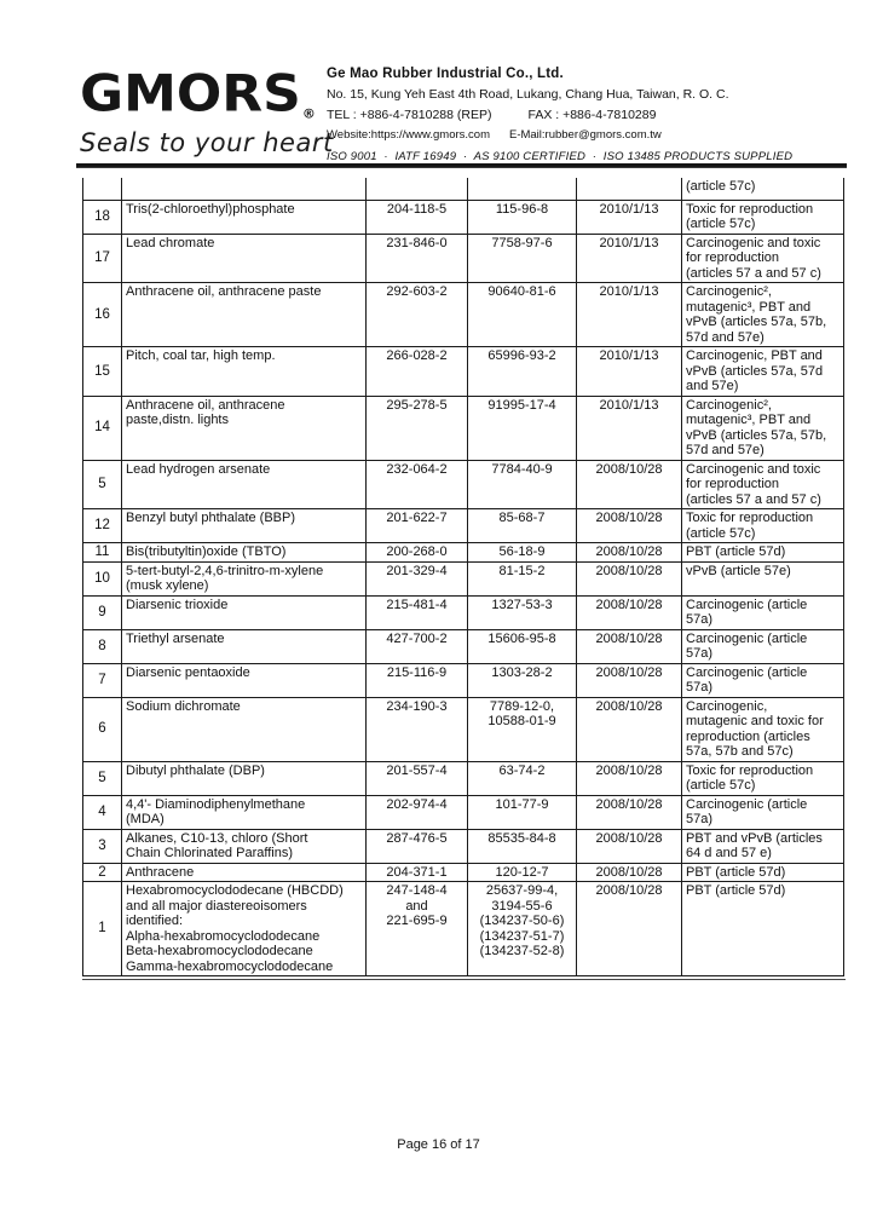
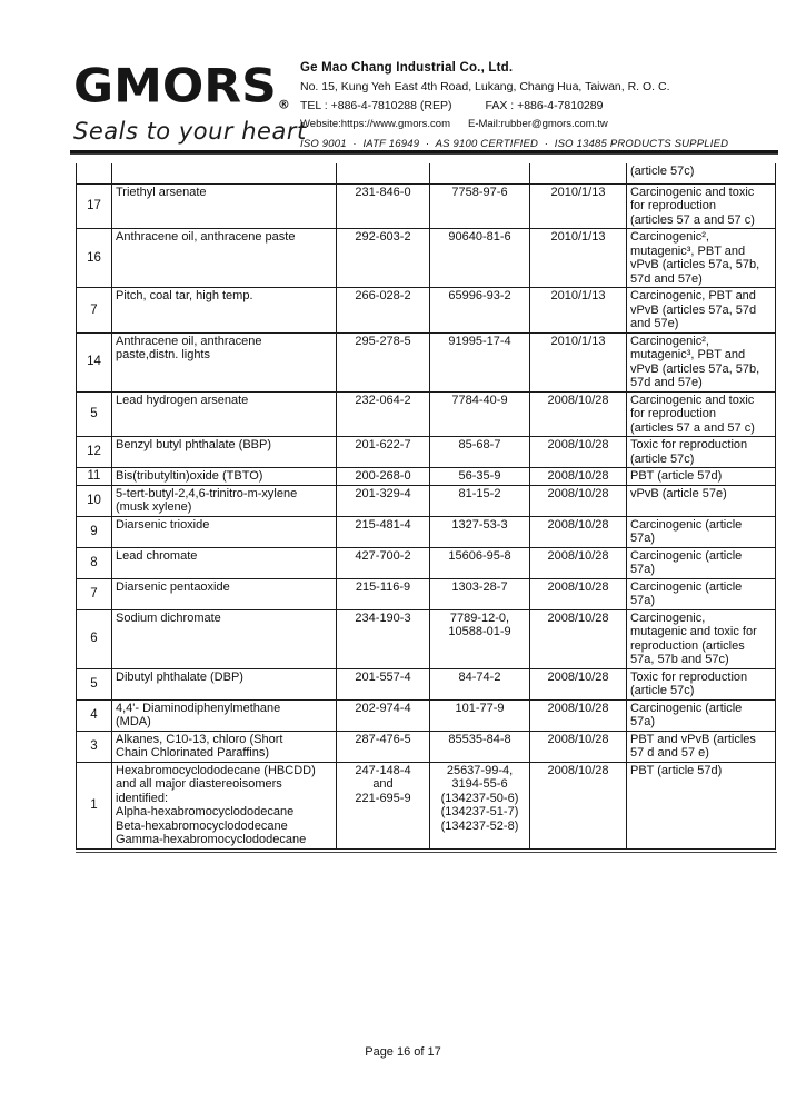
  GMORS®
  Seals to your hear
- Ge Mao Rubber Industrial Co., Ltd.
+ Ge Mao Chang Industrial Co., Ltd.
  No. 15, Kung Yeh East 4th Road, Lukang, Chang Hua, Taiwan, R. O. C.
  TEL : +886-4-7810288 (REP)
  FAX : +886-4-7810289
  Website:https://www.gmors.com
  E-Mail:rubber@gmors.com.tw
  ISO 9001 · IATF 16949 · AS 9100 CERTIFIED · ISO 13485 PRODUCTS SUPPLIED
  					(article 57c)
- 18	Tris(2-chloroethyl)phosphate	204-118-5	115-96-8	2010/1/13	Toxic for reproduction (article 57c)
- 17	Lead chromate	231-846-0	7758-97-6	2010/1/13	Carcinogenic and toxic for reproduction (articles 57 a and 57 c)
+ 17	Triethyl arsenate	231-846-0	7758-97-6	2010/1/13	Carcinogenic and toxic for reproduction (articles 57 a and 57 c)
  16	Anthracene oil, anthracene paste	292-603-2	90640-81-6	2010/1/13	Carcinogenic², mutagenic³, PBT and vPvB (articles 57a, 57b, 57d and 57e)
- 15	Pitch, coal tar, high temp.	266-028-2	65996-93-2	2010/1/13	Carcinogenic, PBT and vPvB (articles 57a, 57d and 57e)
+ 7	Pitch, coal tar, high temp.	266-028-2	65996-93-2	2010/1/13	Carcinogenic, PBT and vPvB (articles 57a, 57d and 57e)
  14	Anthracene oil, anthracene paste,distn. lights	295-278-5	91995-17-4	2010/1/13	Carcinogenic², mutagenic³, PBT and vPvB (articles 57a, 57b, 57d and 57e)
  5	Lead hydrogen arsenate	232-064-2	7784-40-9	2008/10/28	Carcinogenic and toxic for reproduction (articles 57 a and 57 c)
  12	Benzyl butyl phthalate (BBP)	201-622-7	85-68-7	2008/10/28	Toxic for reproduction (article 57c)
- 11	Bis(tributyltin)oxide (TBTO)	200-268-0	56-18-9	2008/10/28	PBT (article 57d)
+ 11	Bis(tributyltin)oxide (TBTO)	200-268-0	56-35-9	2008/10/28	PBT (article 57d)
  10	5-tert-butyl-2,4,6-trinitro-m-xylene (musk xylene)	201-329-4	81-15-2	2008/10/28	vPvB (article 57e)
  9	Diarsenic trioxide	215-481-4	1327-53-3	2008/10/28	Carcinogenic (article 57a)
- 8	Triethyl arsenate	427-700-2	15606-95-8	2008/10/28	Carcinogenic (article 57a)
+ 8	Lead chromate	427-700-2	15606-95-8	2008/10/28	Carcinogenic (article 57a)
- 7	Diarsenic pentaoxide	215-116-9	1303-28-2	2008/10/28	Carcinogenic (article 57a)
+ 7	Diarsenic pentaoxide	215-116-9	1303-28-7	2008/10/28	Carcinogenic (article 57a)
  6	Sodium dichromate	234-190-3	7789-12-0, 10588-01-9	2008/10/28	Carcinogenic, mutagenic and toxic for reproduction (articles 57a, 57b and 57c)
- 5	Dibutyl phthalate (DBP)	201-557-4	63-74-2	2008/10/28	Toxic for reproduction (article 57c)
+ 5	Dibutyl phthalate (DBP)	201-557-4	84-74-2	2008/10/28	Toxic for reproduction (article 57c)
  4	4,4'- Diaminodiphenylmethane (MDA)	202-974-4	101-77-9	2008/10/28	Carcinogenic (article 57a)
- 3	Alkanes, C10-13, chloro (Short Chain Chlorinated Paraffins)	287-476-5	85535-84-8	2008/10/28	PBT and vPvB (articles 64 d and 57 e)
+ 3	Alkanes, C10-13, chloro (Short Chain Chlorinated Paraffins)	287-476-5	85535-84-8	2008/10/28	PBT and vPvB (articles 57 d and 57 e)
- 2	Anthracene	204-371-1	120-12-7	2008/10/28	PBT (article 57d)
  1	Hexabromocyclododecane (HBCDD) and all major diastereoisomers identified: Alpha-hexabromocyclododecane Beta-hexabromocyclododecane Gamma-hexabromocyclododecane	247-148-4 and 221-695-9	25637-99-4, 3194-55-6 (134237-50-6) (134237-51-7) (134237-52-8)	2008/10/28	PBT (article 57d)
  Page 16 of 17
